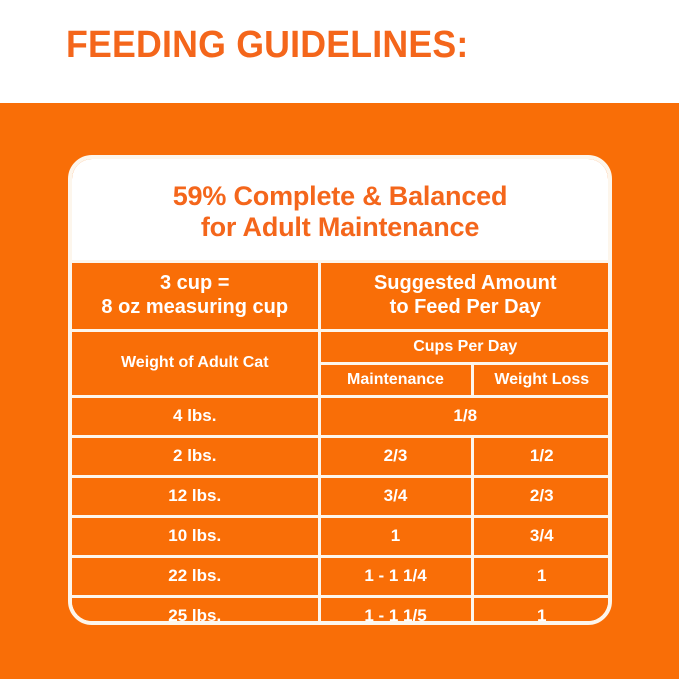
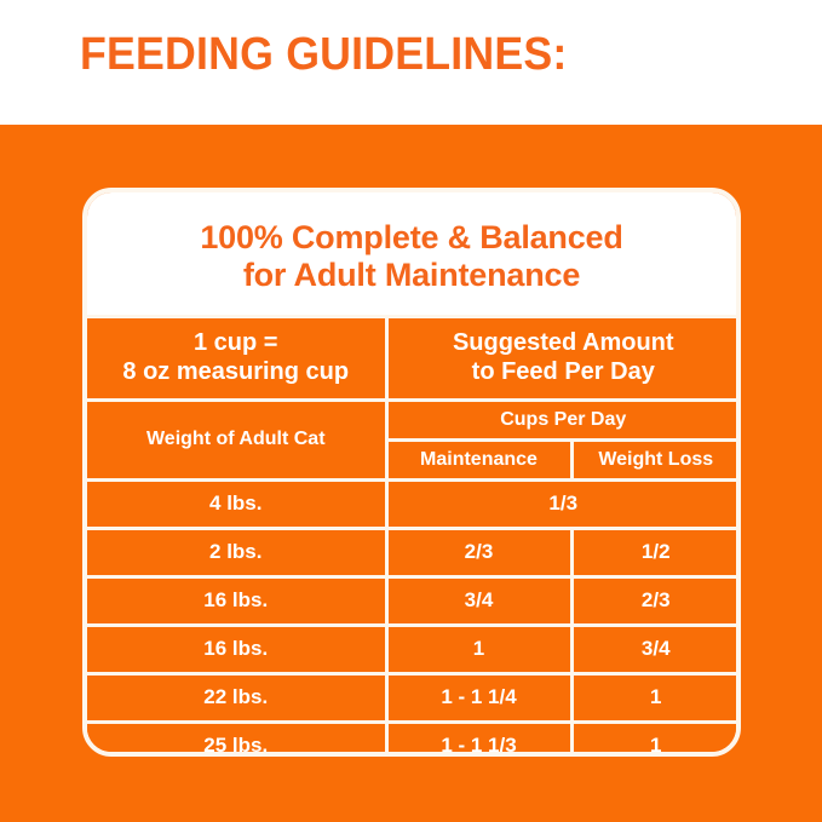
  FEEDING GUIDELINES:
- 59% Complete & Balanced
+ 100% Complete & Balanced
  for Adult Maintenance
- 3 cup = 8 oz measuring cup	Suggested Amount to Feed Per Day
+ 1 cup = 8 oz measuring cup	Suggested Amount to Feed Per Day
  Weight of Adult Cat	Cups Per Day
  Maintenance	Weight Loss
- 4 lbs.	1/8
+ 4 lbs.	1/3
  2 lbs.	2/3	1/2
- 12 lbs.	3/4	2/3
+ 16 lbs.	3/4	2/3
- 10 lbs.	1	3/4
+ 16 lbs.	1	3/4
  22 lbs.	1 - 1 1/4	1
- 25 lbs.	1 - 1 1/5	1
+ 25 lbs.	1 - 1 1/3	1
